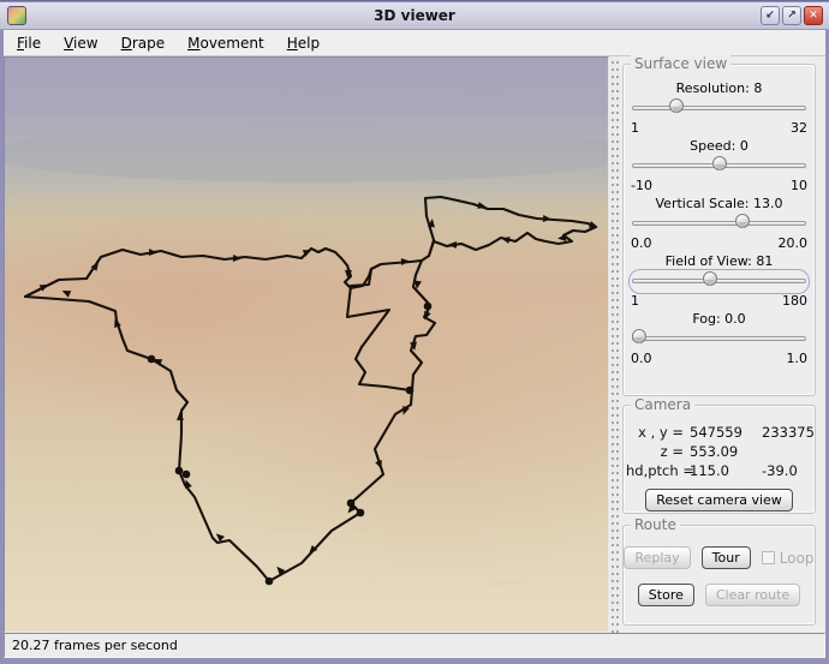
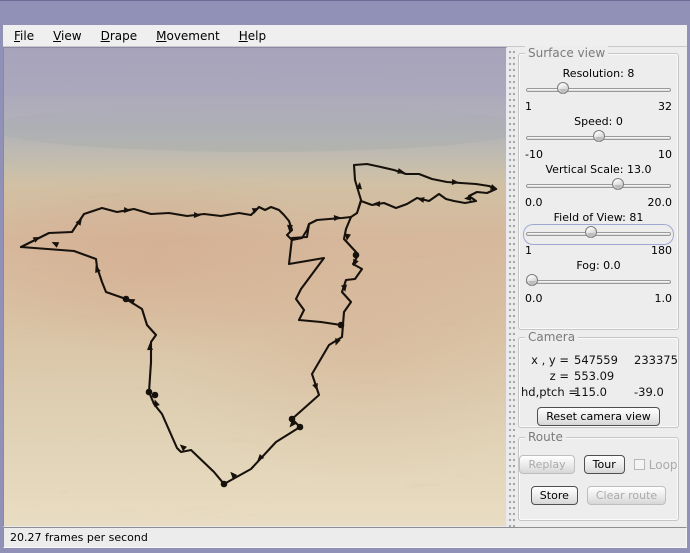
- 3D viewer
- ↙
- ↗
- ✕
  File
  View
  Drape
  Movement
  Help
  Surface view
  Resolution: 8
  1
  32
  Speed: 0
  -10
  10
  Vertical Scale: 13.0
  0.0
  20.0
  Field of View: 81
  1
  180
  Fog: 0.0
  0.0
  1.0
  Camera
  x , y =
  547559
  233375
  z =
  553.09
  hd,ptch =
  115.0
  -39.0
  Reset camera view
  Route
  Replay
  Tour
  Loop
  Store
  Clear route
  20.27 frames per second
